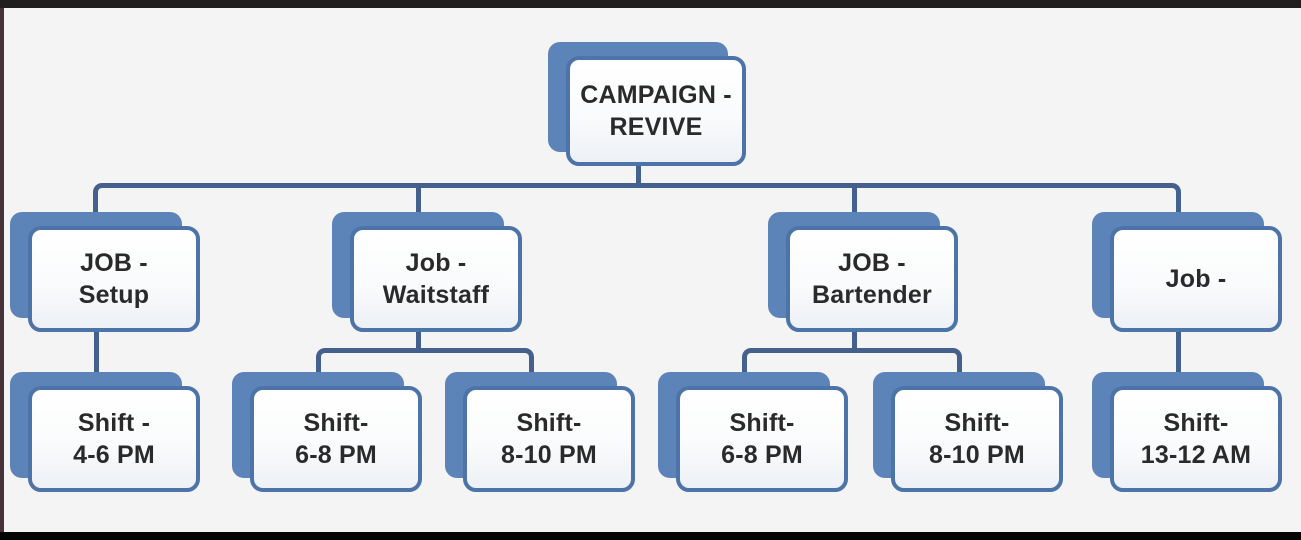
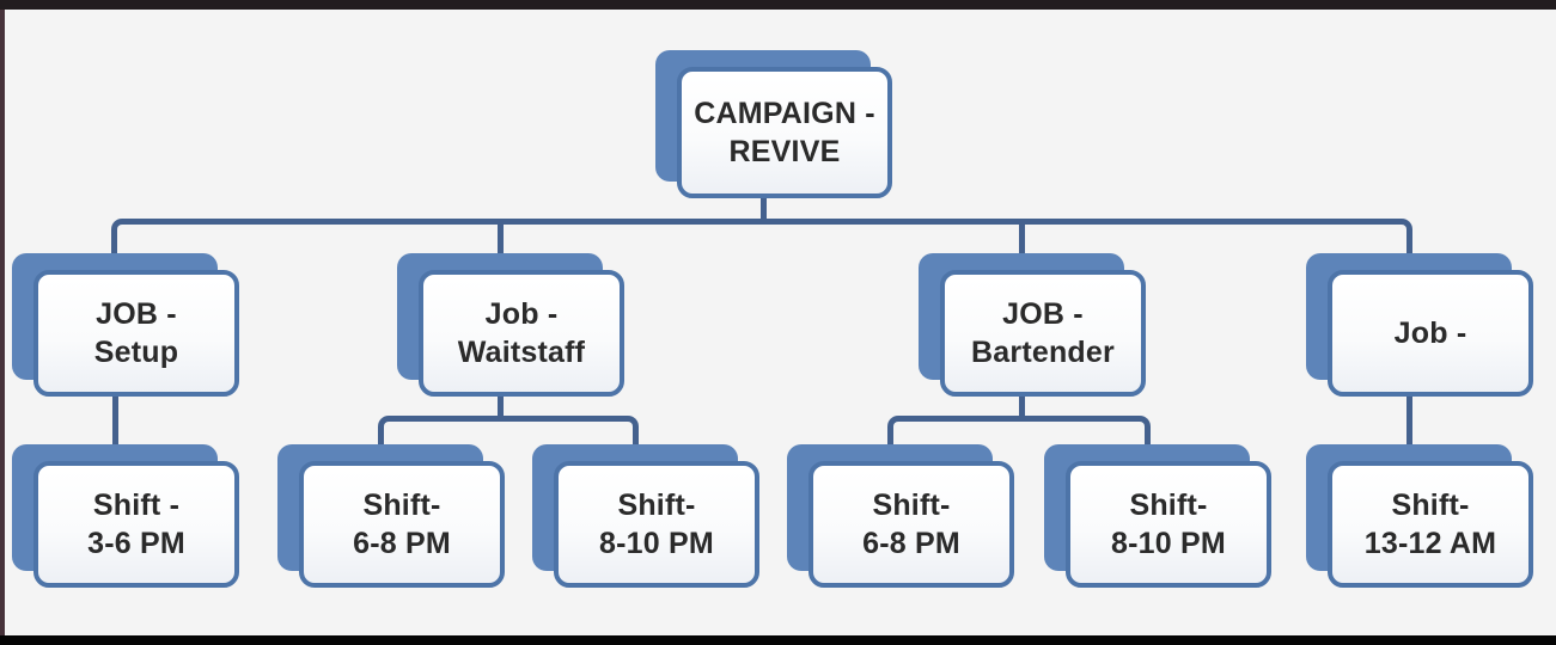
  CAMPAIGN -
  REVIVE
  JOB -
  Setup
  Job -
  Waitstaff
  JOB -
  Bartender
  Job -
  Shift -
- 4-6 PM
+ 3-6 PM
  Shift-
  6-8 PM
  Shift-
  8-10 PM
  Shift-
  6-8 PM
  Shift-
  8-10 PM
  Shift-
  13-12 AM
